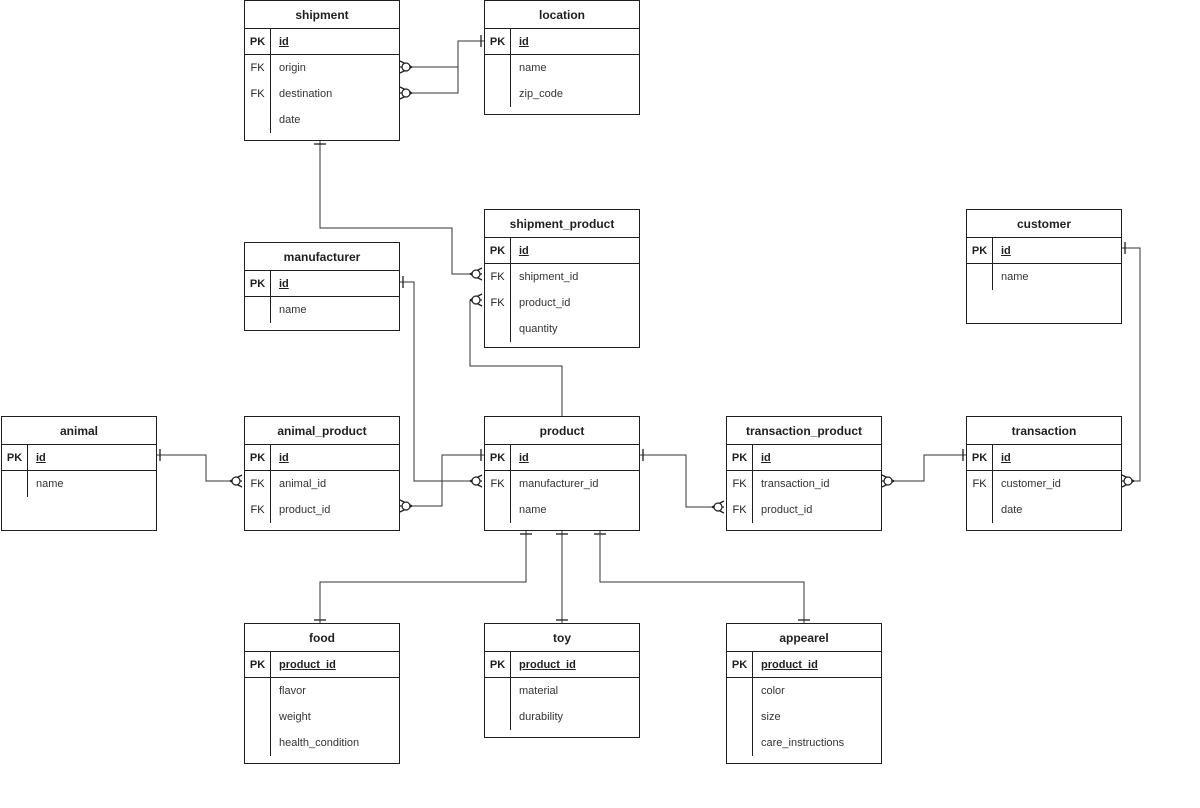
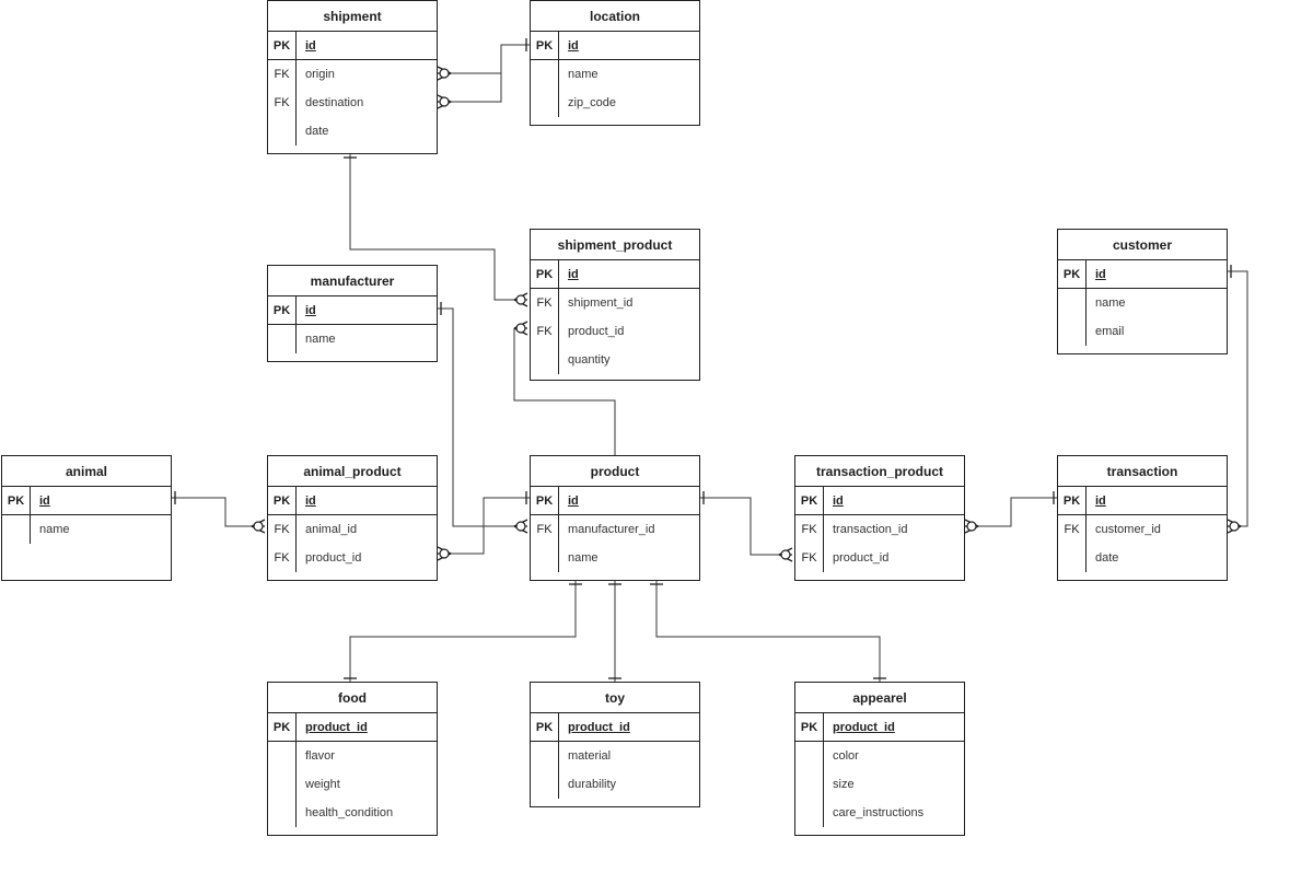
  shipment
  PK
  id
  FK
  origin
  FK
  destination
  date
  location
  PK
  id
  name
  zip_code
  shipment_product
  PK
  id
  FK
  shipment_id
  FK
  product_id
  quantity
  manufacturer
  PK
  id
  name
  customer
  PK
  id
  name
+ email
  animal
  PK
  id
  name
  animal_product
  PK
  id
  FK
  animal_id
  FK
  product_id
  product
  PK
  id
  FK
  manufacturer_id
  name
  transaction_product
  PK
  id
  FK
  transaction_id
  FK
  product_id
  transaction
  PK
  id
  FK
  customer_id
  date
  food
  PK
  product_id
  flavor
  weight
  health_condition
  toy
  PK
  product_id
  material
  durability
  appearel
  PK
  product_id
  color
  size
  care_instructions
